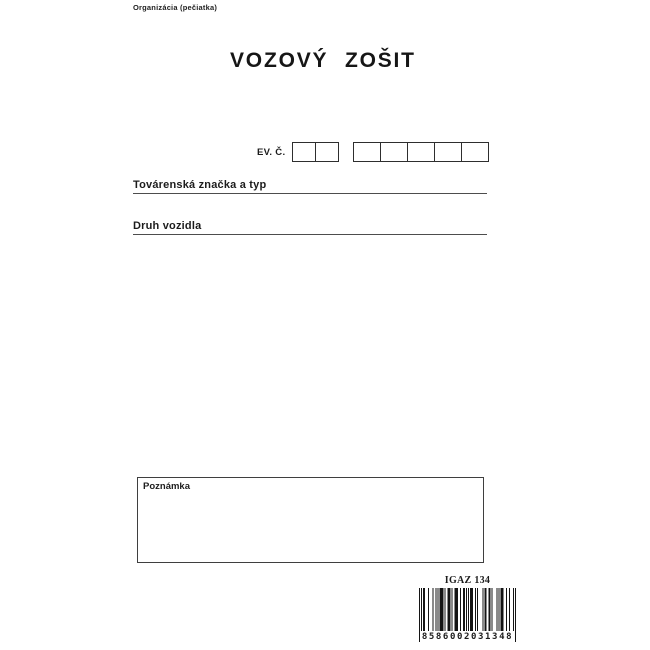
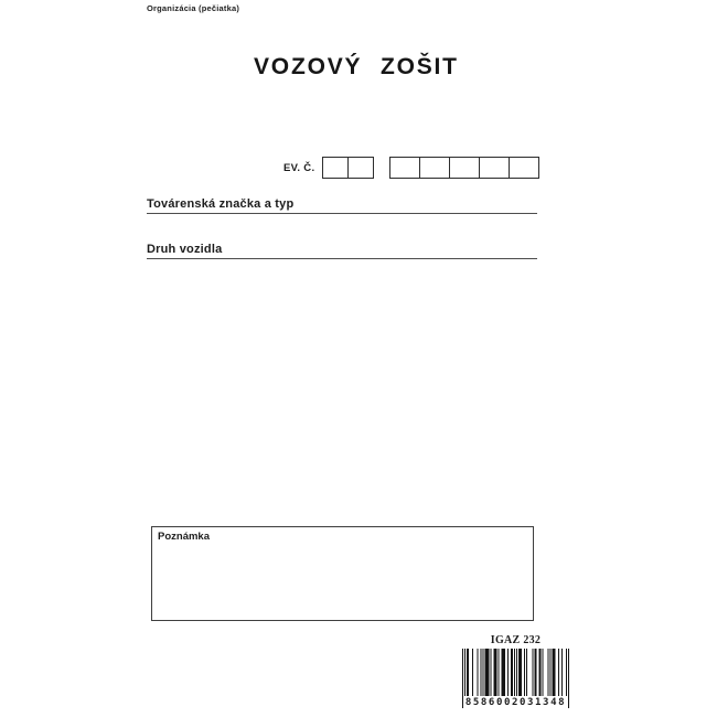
  Organizácia (pečiatka)
  VOZOVÝ ZOŠIT
  EV. Č.
  Továrenská značka a typ
  Druh vozidla
  Poznámka
- IGAZ 134
+ IGAZ 232
  8586002031348
